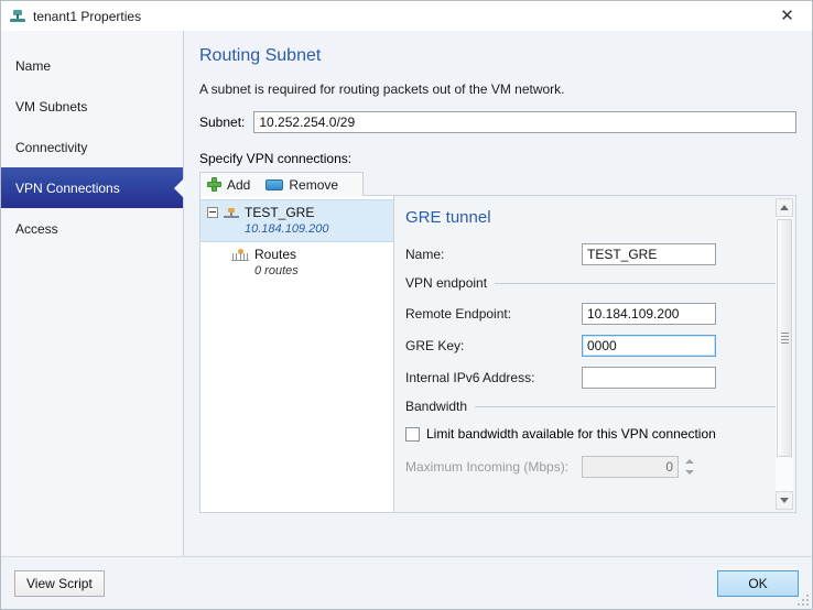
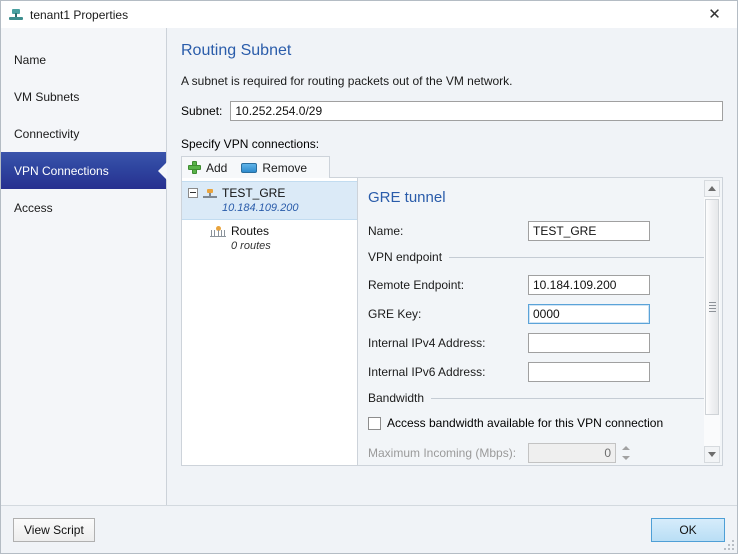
  tenant1 Properties
  ✕
  Name
  VM Subnets
  Connectivity
  VPN Connections
  Access
  Routing Subnet
  A subnet is required for routing packets out of the VM network.
  Subnet:
  10.252.254.0/29
  Specify VPN connections:
  Add
  Remove
  TEST_GRE
  10.184.109.200
  Routes
  0 routes
  GRE tunnel
  Name:
  TEST_GRE
  VPN endpoint
  Remote Endpoint:
  10.184.109.200
  GRE Key:
  0000
+ Internal IPv4 Address:
  Internal IPv6 Address:
  Bandwidth
- Limit bandwidth available for this VPN connection
+ Access bandwidth available for this VPN connection
  Maximum Incoming (Mbps):
  0
  View Script
  OK
